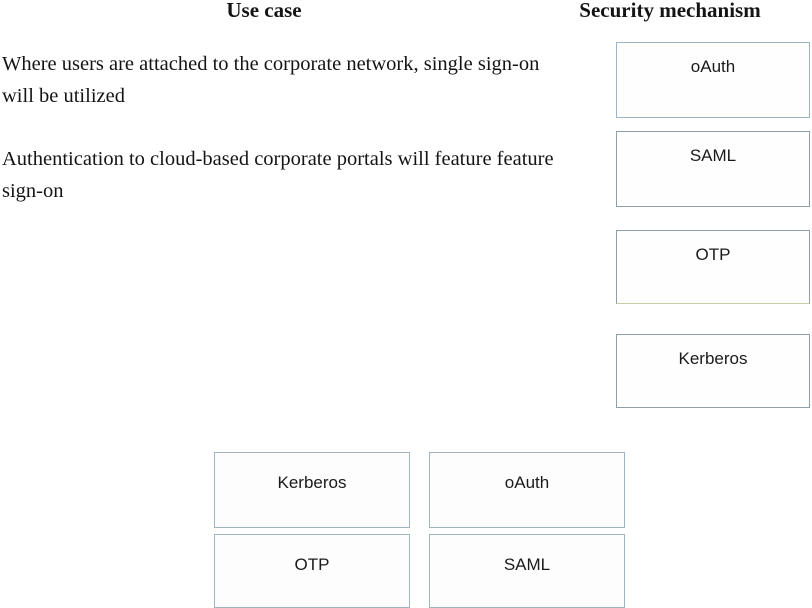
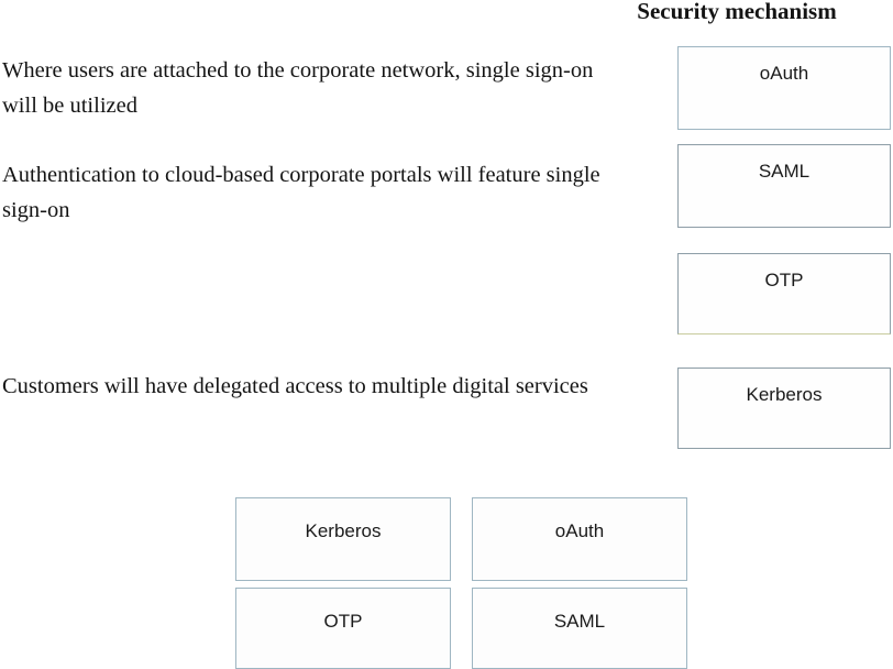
- Use case
  Security mechanism
  Where users are attached to the corporate network, single sign-on will be utilized
- Authentication to cloud-based corporate portals will feature feature sign-on
+ Authentication to cloud-based corporate portals will feature single sign-on
+ Customers will have delegated access to multiple digital services
  oAuth
  SAML
  OTP
  Kerberos
  Kerberos
  oAuth
  OTP
  SAML
